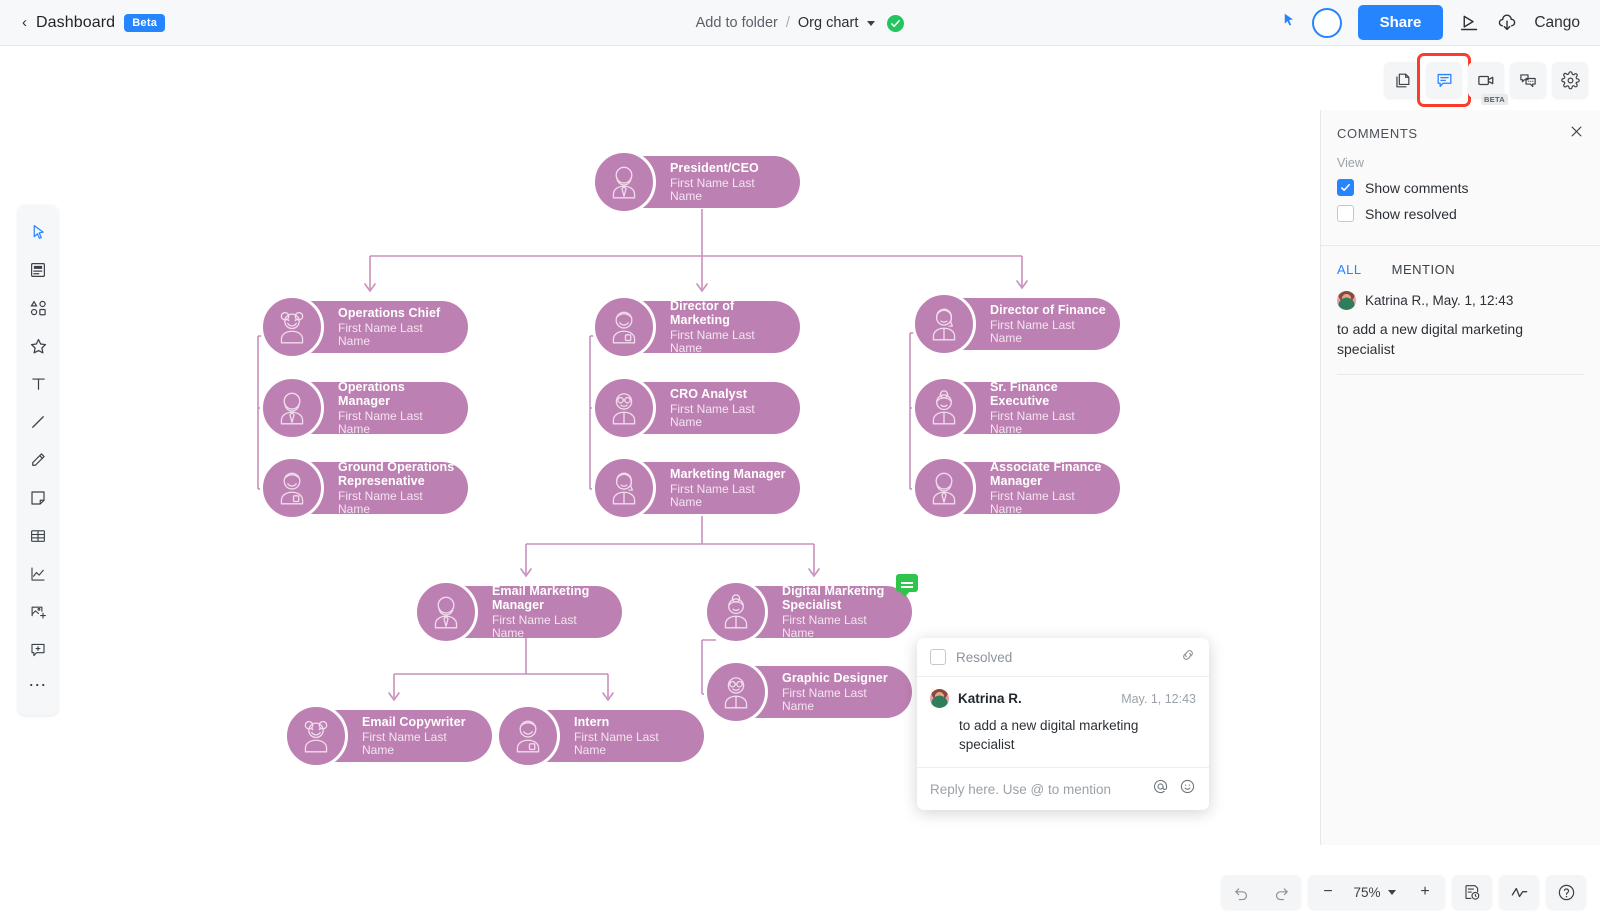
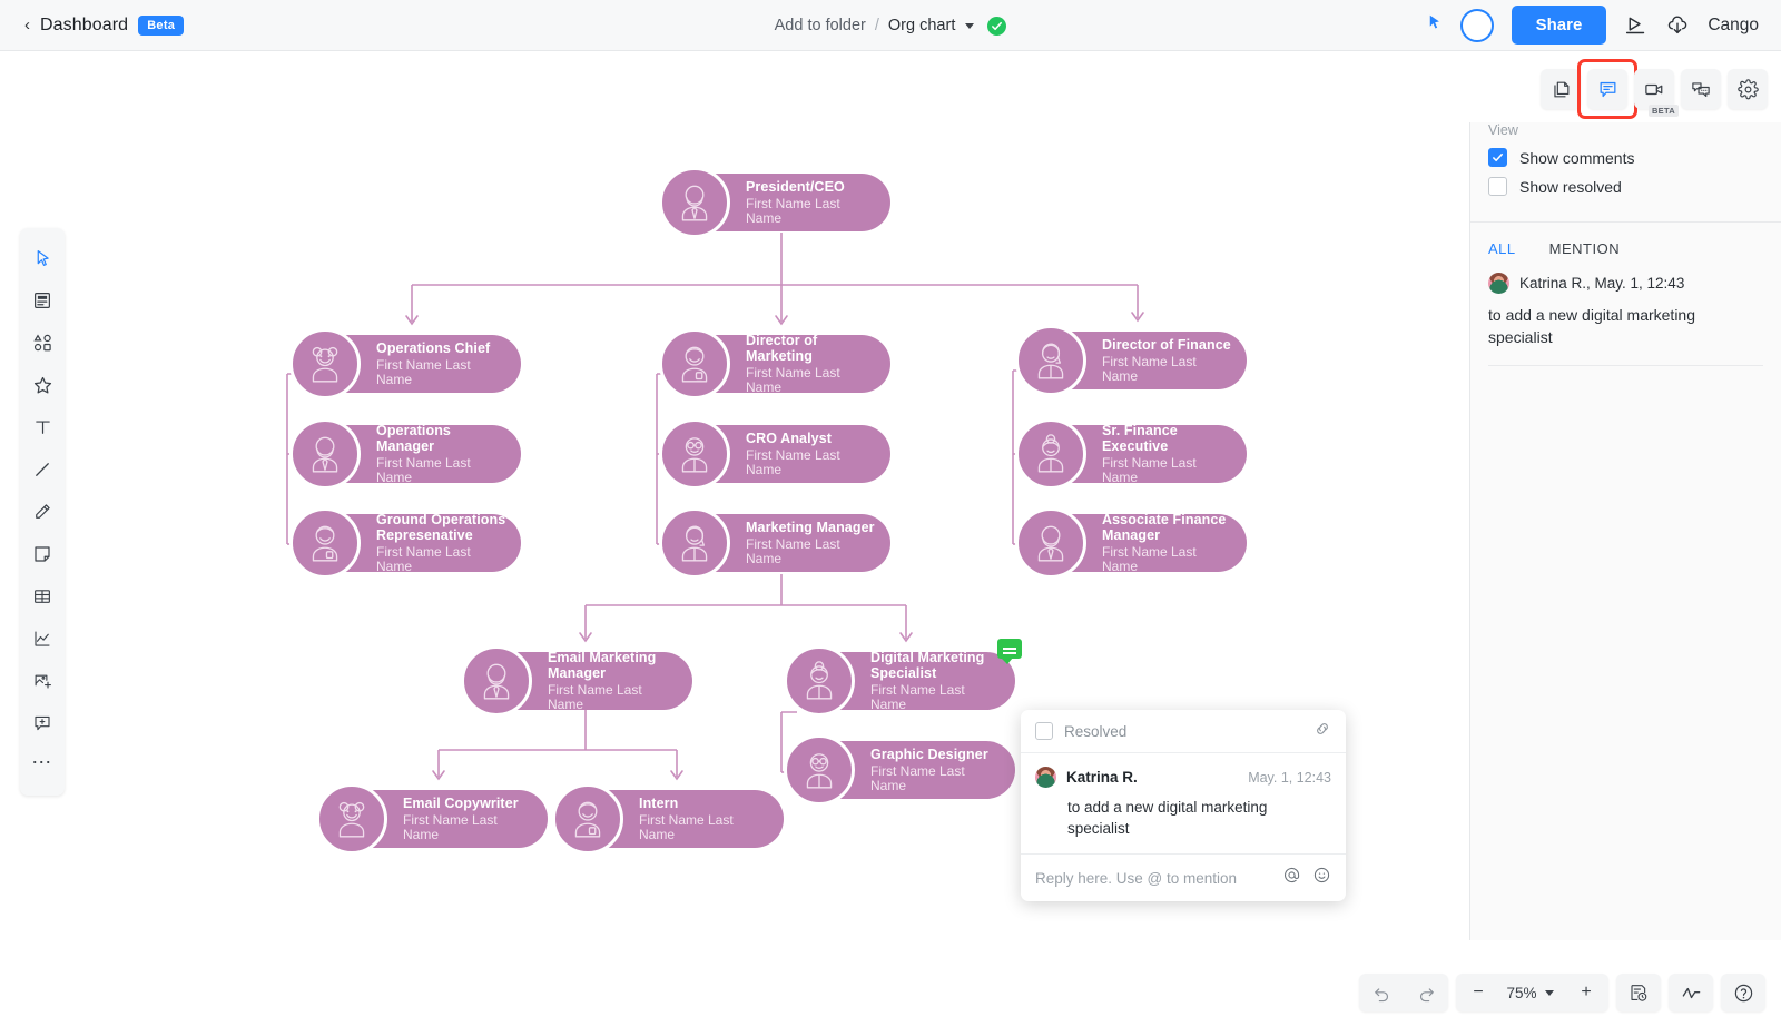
  ‹
  Dashboard
  Beta
  Add to folder
  /
  Org chart
  Share
  Cango
  ⋯
  President/CEO
  First Name Last Name
  Operations Chief
  First Name Last Name
  Operations Manager
  First Name Last Name
  Ground Operations Represenative
  First Name Last Name
  Director of Marketing
  First Name Last Name
  CRO Analyst
  First Name Last Name
  Marketing Manager
  First Name Last Name
  Director of Finance
  First Name Last Name
  Sr. Finance Executive
  First Name Last Name
  Associate Finance Manager
  First Name Last Name
  Email Marketing Manager
  First Name Last Name
  Digital Marketing Specialist
  First Name Last Name
  Graphic Designer
  First Name Last Name
  Email Copywriter
  First Name Last Name
  Intern
  First Name Last Name
  Resolved
  Katrina R.
  May. 1, 12:43
  to add a new digital marketing specialist
  Reply here. Use @ to mention
  BETA
- COMMENTS
  View
  Show comments
  Show resolved
  ALL
  MENTION
  Katrina R., May. 1, 12:43
  to add a new digital marketing specialist
  −
  75%
  +
